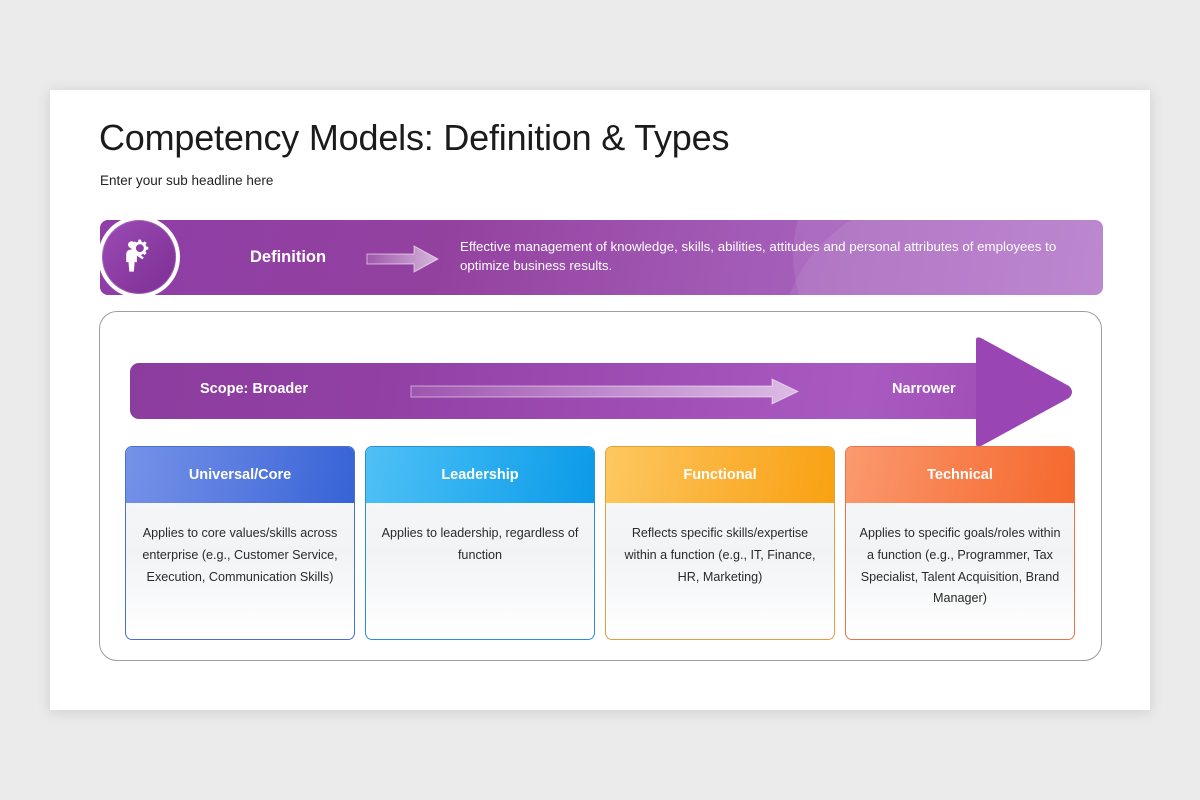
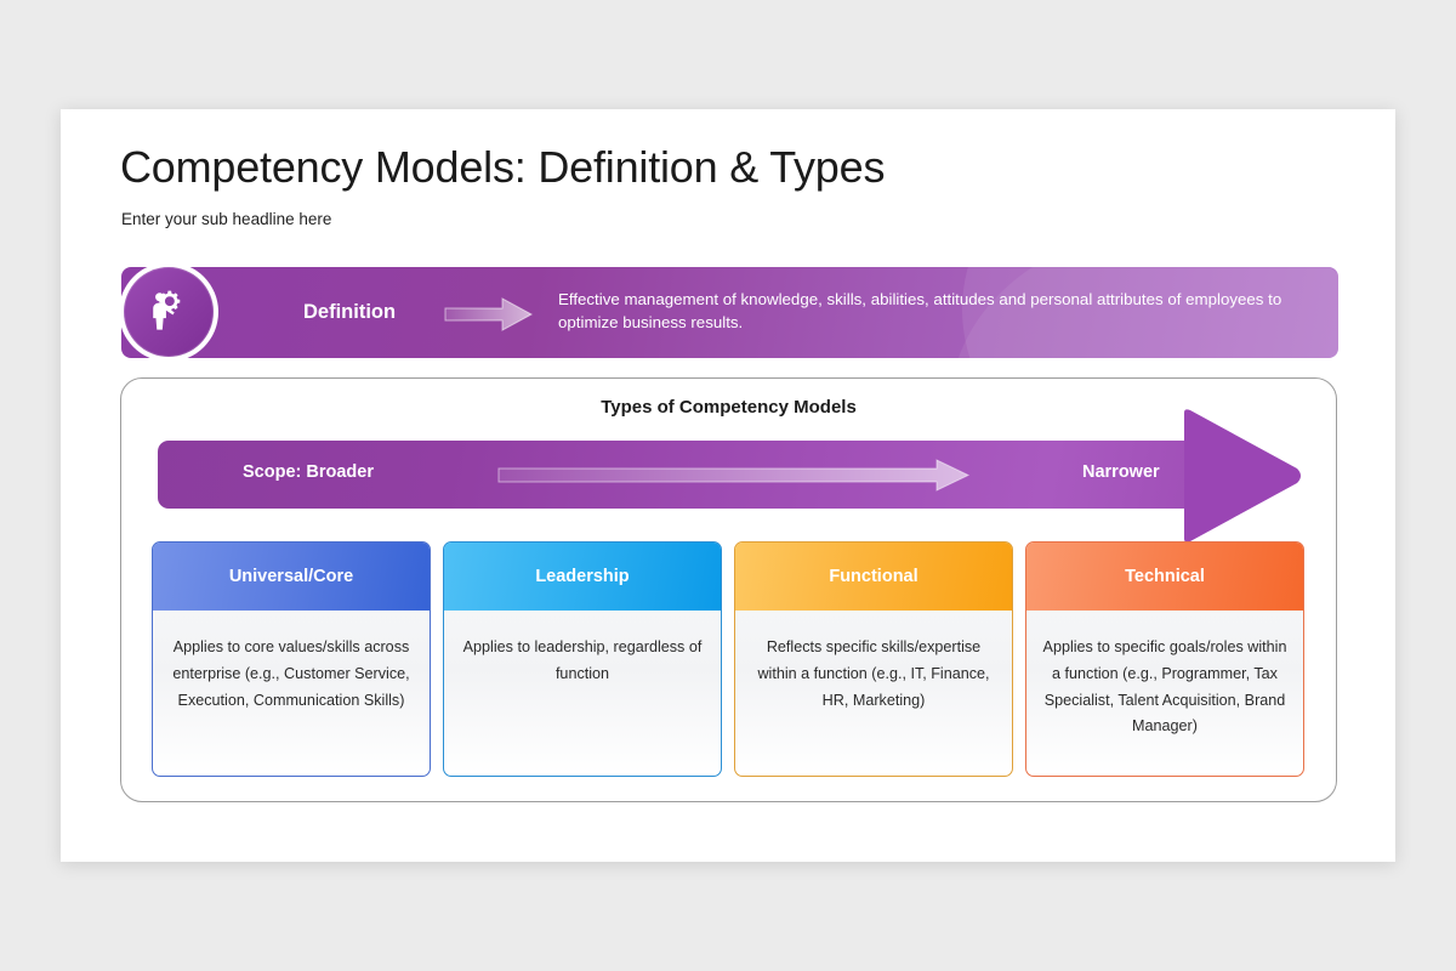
  Competency Models: Definition & Types
  Enter your sub headline here
  Definition
  Effective management of knowledge, skills, abilities, attitudes and personal attributes of employees to optimize business results.
+ Types of Competency Models
  Scope: Broader
  Narrower
  Universal/Core
  Applies to core values/skills across enterprise (e.g., Customer Service, Execution, Communication Skills)
  Leadership
  Applies to leadership, regardless of function
  Functional
  Reflects specific skills/expertise within a function (e.g., IT, Finance, HR, Marketing)
  Technical
  Applies to specific goals/roles within a function (e.g., Programmer, Tax Specialist, Talent Acquisition, Brand Manager)
